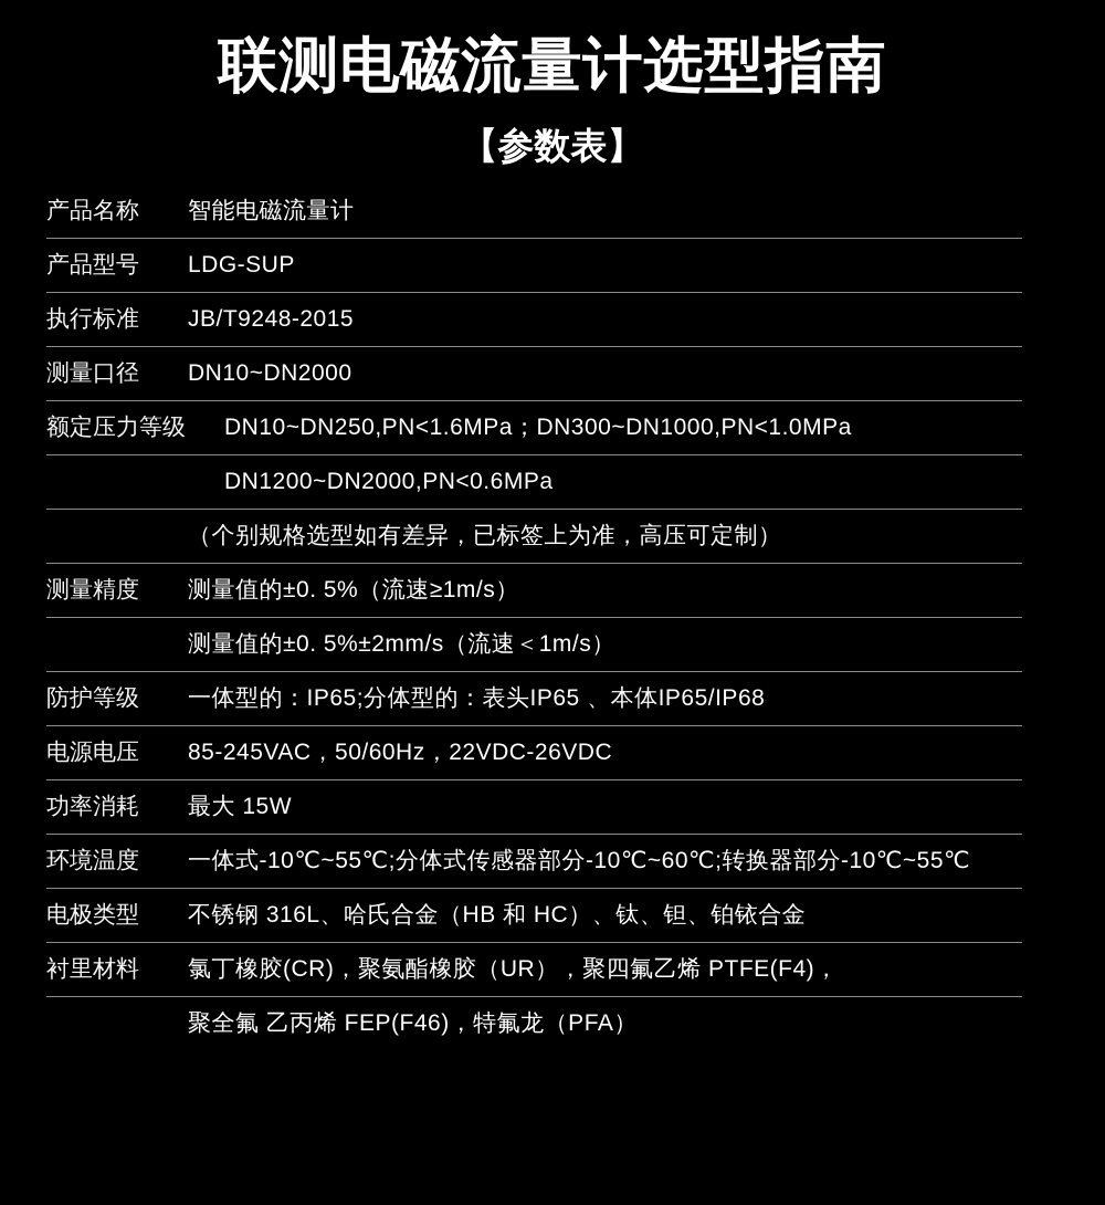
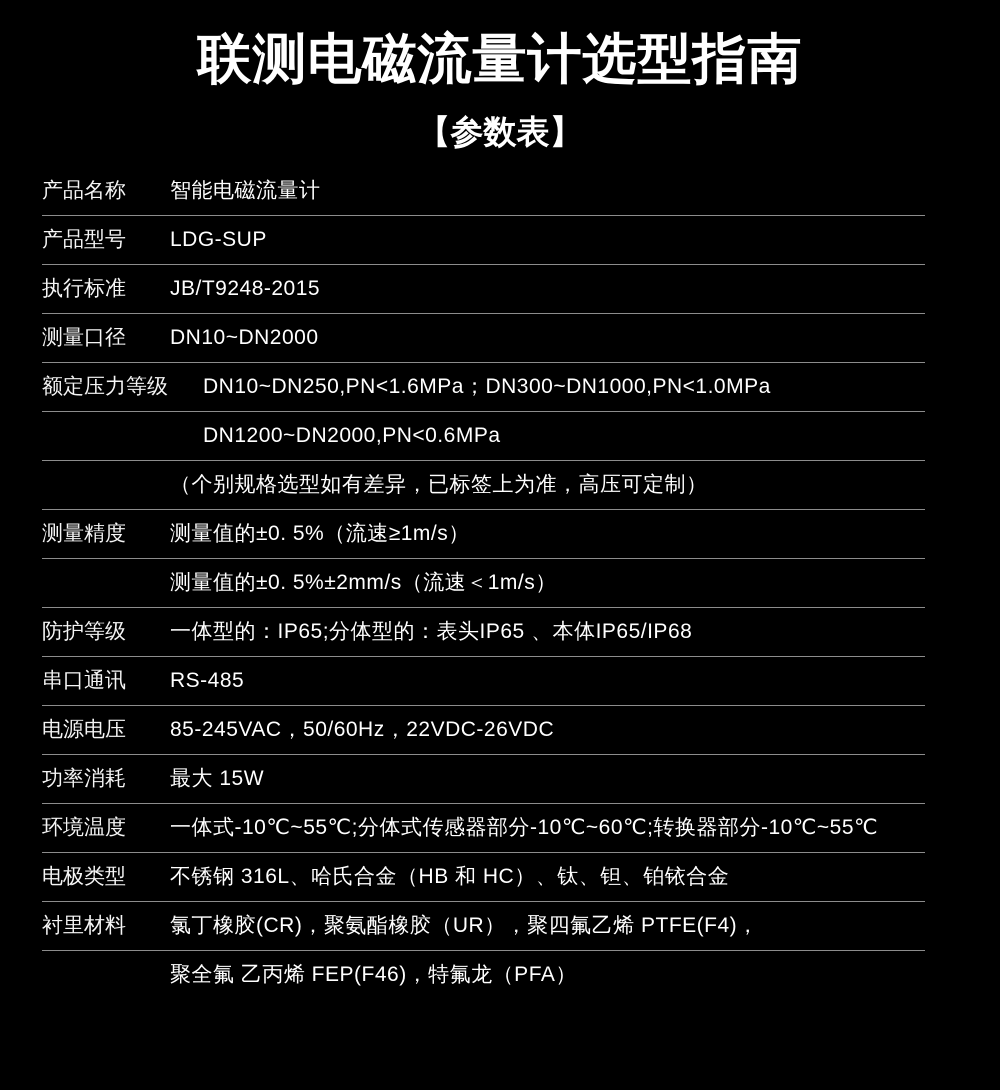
  联测电磁流量计选型指南
  【参数表】
  产品名称
  智能电磁流量计
  产品型号
  LDG-SUP
  执行标准
  JB/T9248-2015
  测量口径
  DN10~DN2000
  额定压力等级
  DN10~DN250,PN<1.6MPa；DN300~DN1000,PN<1.0MPa
  DN1200~DN2000,PN<0.6MPa
  （个别规格选型如有差异，已标签上为准，高压可定制）
  测量精度
  测量值的±0. 5%（流速≥1m/s）
  测量值的±0. 5%±2mm/s（流速＜1m/s）
  防护等级
  一体型的：IP65;分体型的：表头IP65 、本体IP65/IP68
+ 串口通讯
+ RS-485
  电源电压
  85-245VAC，50/60Hz，22VDC-26VDC
  功率消耗
  最大 15W
  环境温度
  一体式-10℃~55℃;分体式传感器部分-10℃~60℃;转换器部分-10℃~55℃
  电极类型
  不锈钢 316L、哈氏合金（HB 和 HC）、钛、钽、铂铱合金
  衬里材料
  氯丁橡胶(CR)，聚氨酯橡胶（UR），聚四氟乙烯 PTFE(F4)，
  聚全氟 乙丙烯 FEP(F46)，特氟龙（PFA）
